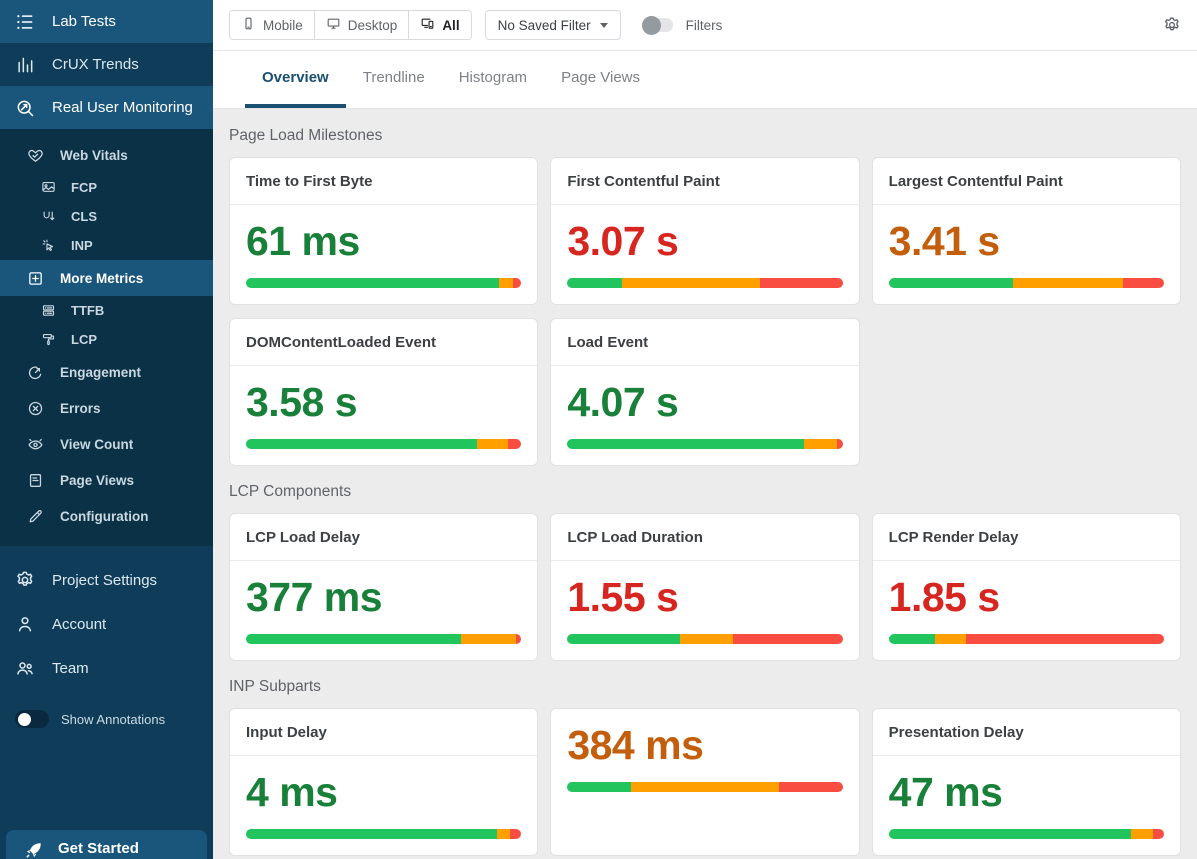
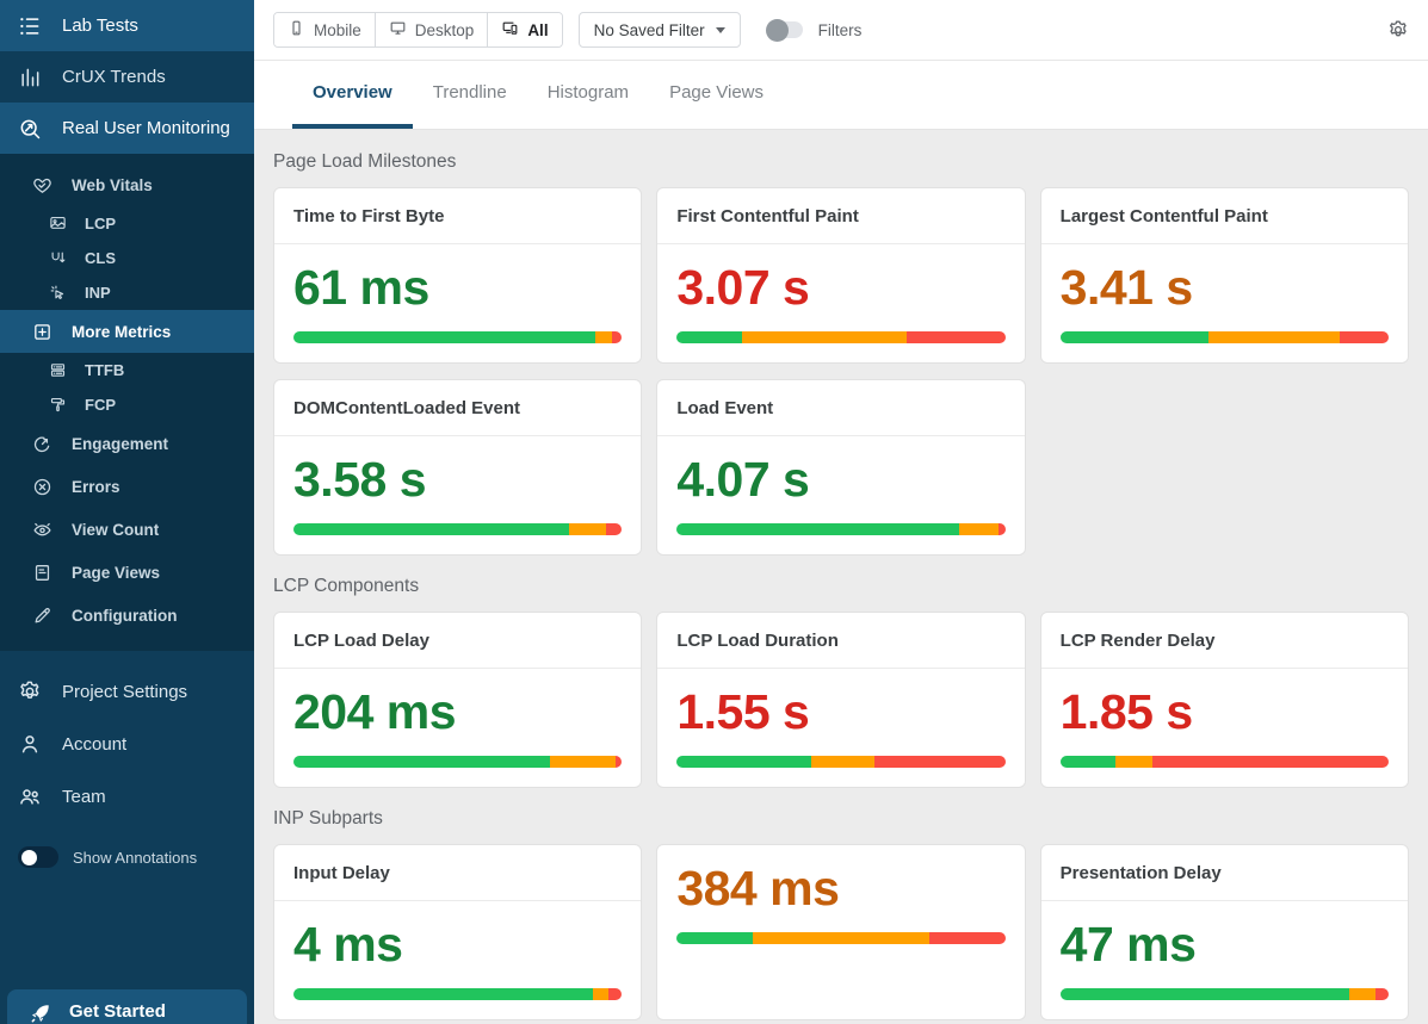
  Lab Tests
  CrUX Trends
  Real User Monitoring
  Web Vitals
- FCP
+ LCP
  CLS
  INP
  More Metrics
  TTFB
- LCP
+ FCP
  Engagement
  Errors
  View Count
  Page Views
  Configuration
  Project Settings
  Account
  Team
  Show Annotations
  Get Started
  Mobile
  Desktop
  All
  No Saved Filter
  Filters
  Overview
  Trendline
  Histogram
  Page Views
  Page Load Milestones
  Time to First Byte
  61 ms
  First Contentful Paint
  3.07 s
  Largest Contentful Paint
  3.41 s
  DOMContentLoaded Event
  3.58 s
  Load Event
  4.07 s
  LCP Components
  LCP Load Delay
- 377 ms
+ 204 ms
  LCP Load Duration
  1.55 s
  LCP Render Delay
  1.85 s
  INP Subparts
  Input Delay
  4 ms
  384 ms
  Presentation Delay
  47 ms
